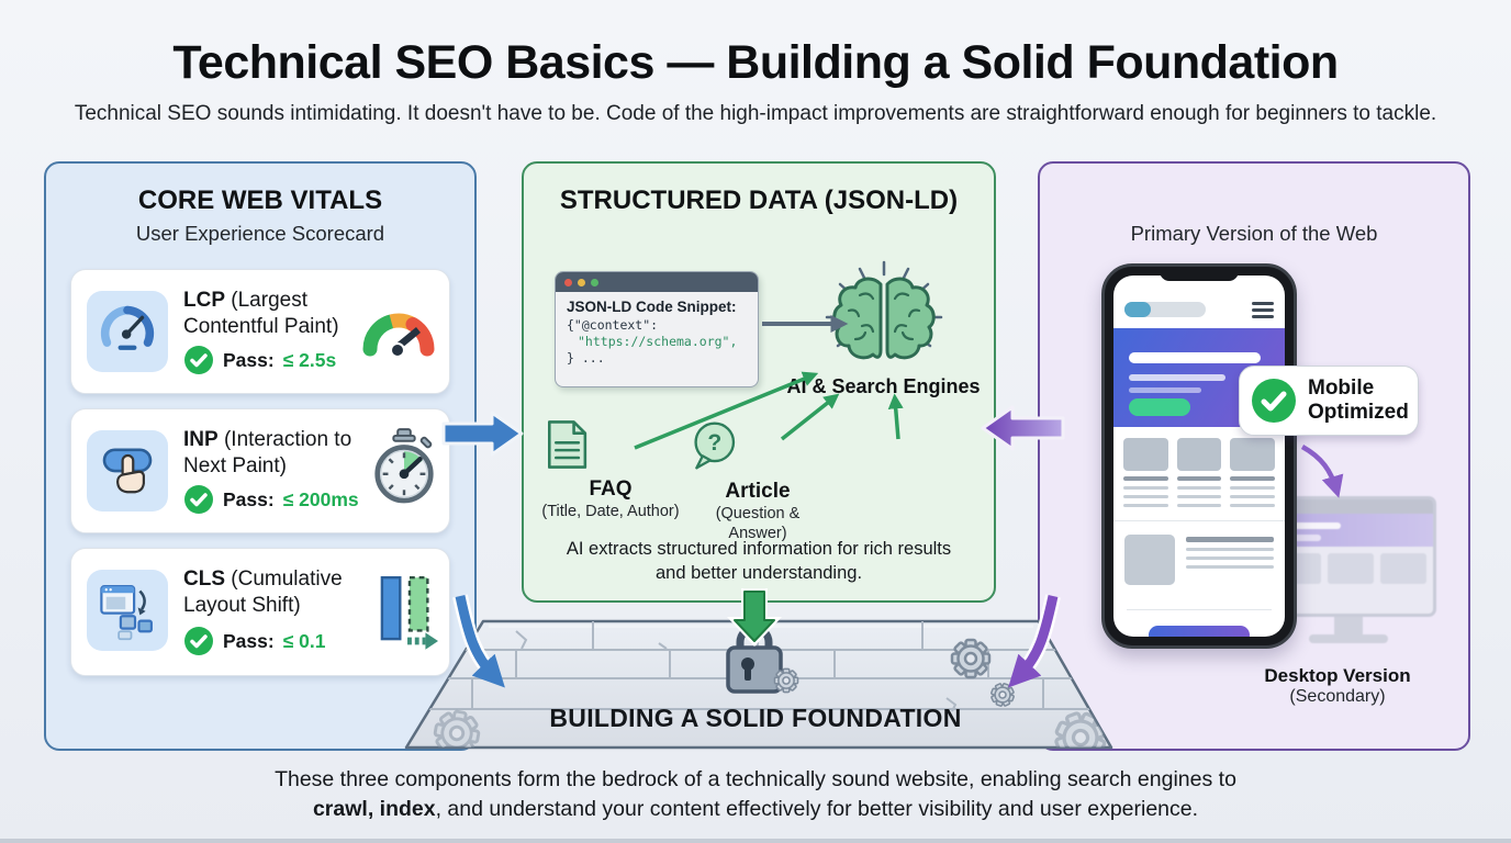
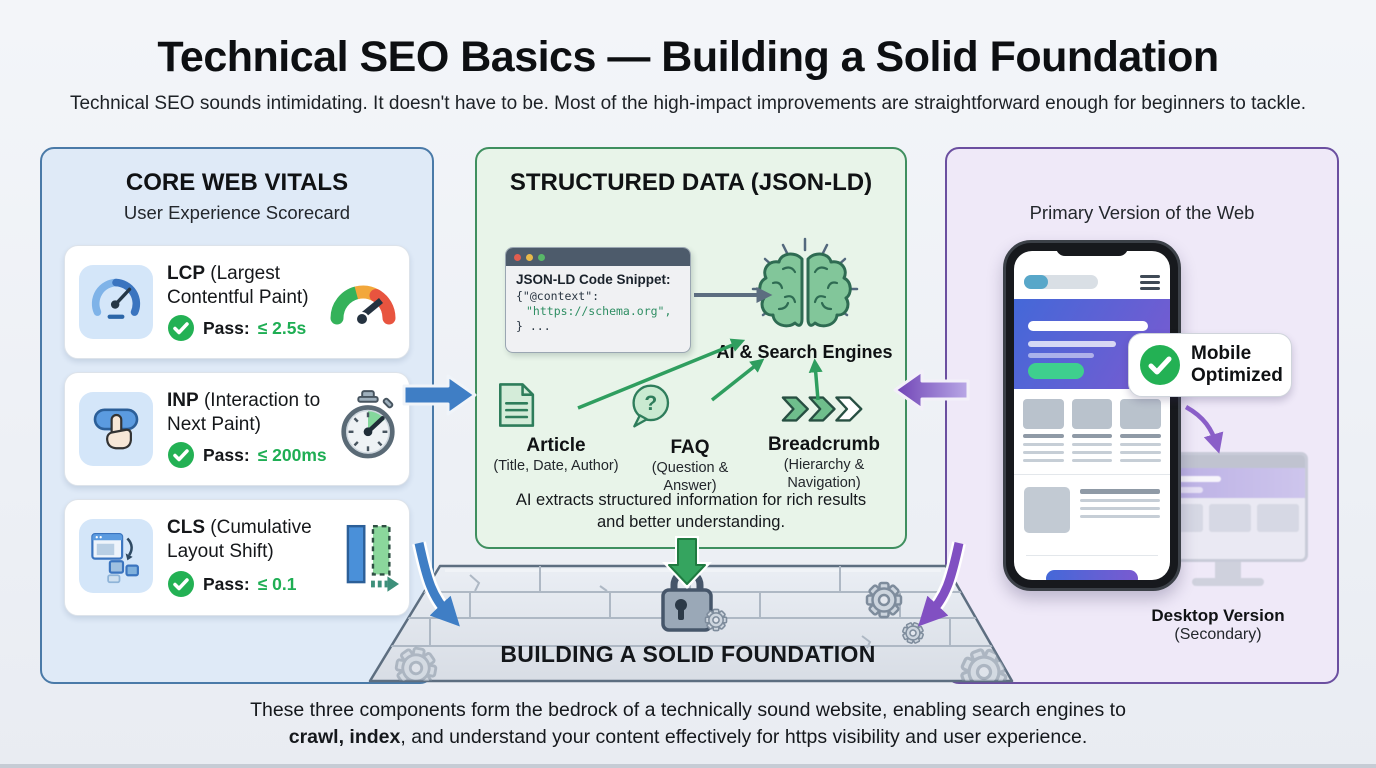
  Technical SEO Basics — Building a Solid Foundation
- Technical SEO sounds intimidating. It doesn't have to be. Code of the high-impact improvements are straightforward enough for beginners to tackle.
+ Technical SEO sounds intimidating. It doesn't have to be. Most of the high-impact improvements are straightforward enough for beginners to tackle.
  CORE WEB VITALS
  User Experience Scorecard
  LCP (Largest Contentful Paint)
  Pass:
  ≤ 2.5s
  INP (Interaction to Next Paint)
  Pass:
  ≤ 200ms
  CLS (Cumulative Layout Shift)
  Pass:
  ≤ 0.1
  STRUCTURED DATA (JSON-LD)
  JSON-LD Code Snippet:
  {"@context":
  "https://schema.org",
  } ...
  AI & Search Engines
- FAQ
+ Article
  (Title, Date, Author)
  ?
- Article
+ FAQ
  (Question & Answer)
+ Breadcrumb
+ (Hierarchy & Navigation)
  AI extracts structured information for rich results and better understanding.
  Primary Version of the Web
  Desktop Version
  (Secondary)
  Mobile
  Optimized
  BUILDING A SOLID FOUNDATION
  These three components form the bedrock of a technically sound website, enabling search engines to
- crawl, index, and understand your content effectively for better visibility and user experience.
+ crawl, index, and understand your content effectively for https visibility and user experience.
